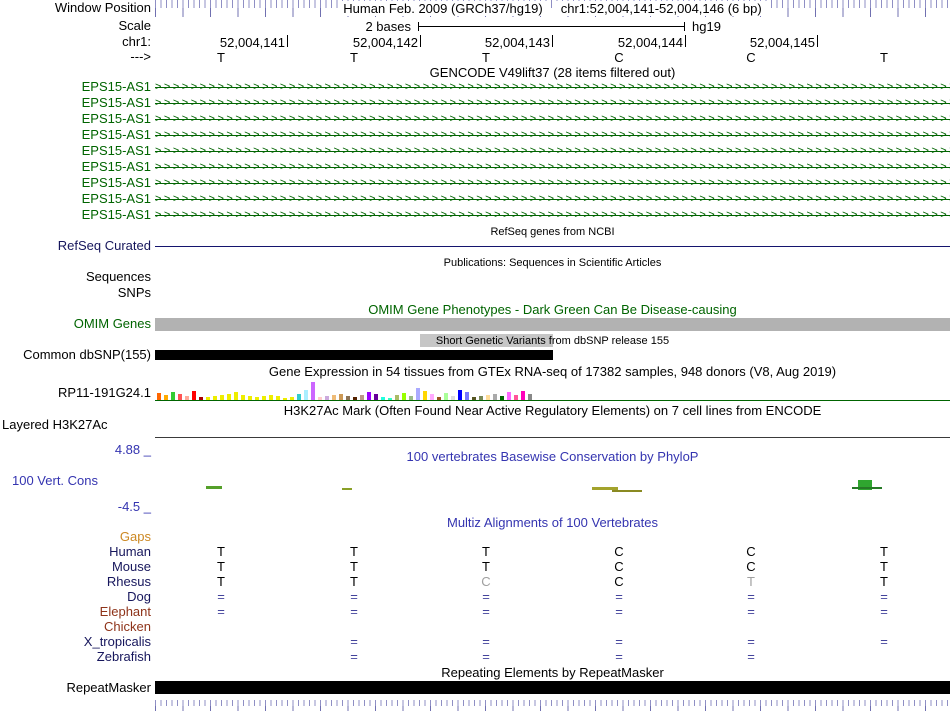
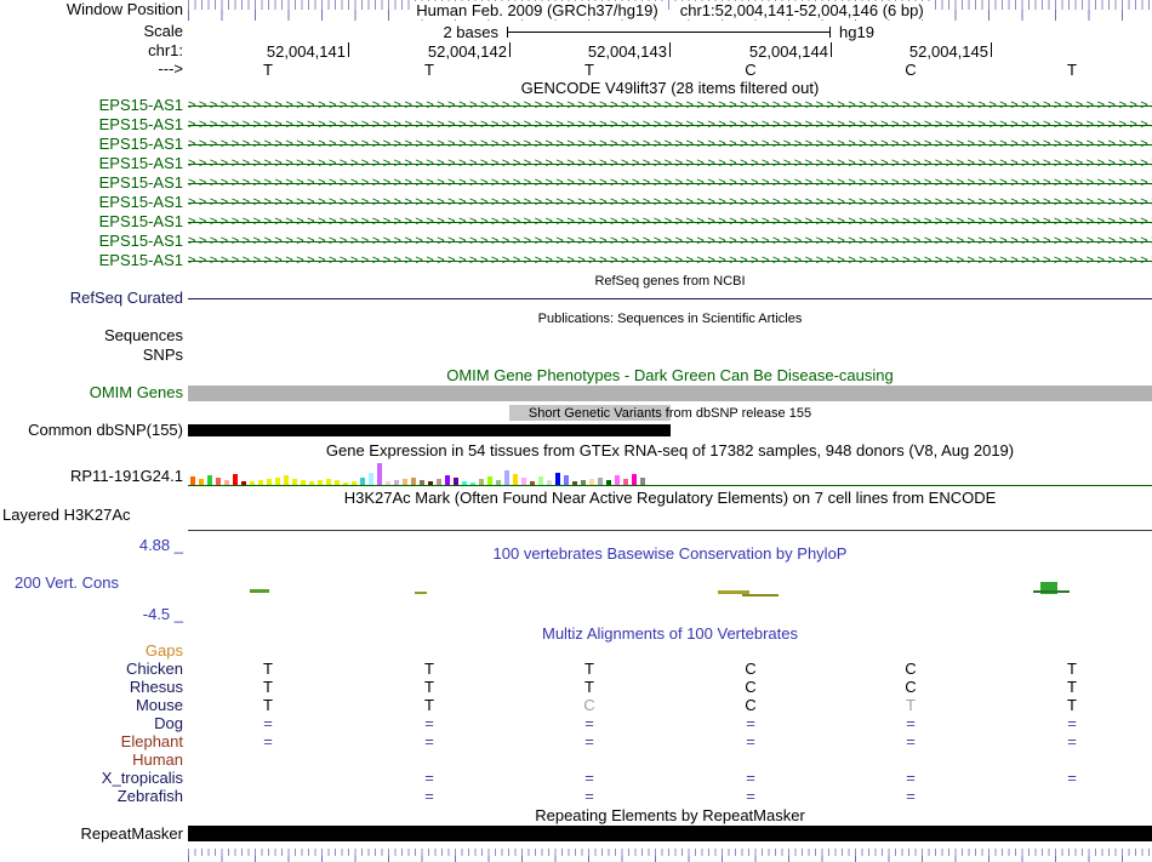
  Window Position
  Human Feb. 2009 (GRCh37/hg19) chr1:52,004,141-52,004,146 (6 bp)
  Scale
  2 bases
  hg19
  chr1:
  --->
  GENCODE V49lift37 (28 items filtered out)
  RefSeq genes from NCBI
  Publications: Sequences in Scientific Articles
  OMIM Gene Phenotypes - Dark Green Can Be Disease-causing
  Short Genetic Variants from dbSNP release 155
  Gene Expression in 54 tissues from GTEx RNA-seq of 17382 samples, 948 donors (V8, Aug 2019)
  H3K27Ac Mark (Often Found Near Active Regulatory Elements) on 7 cell lines from ENCODE
  100 vertebrates Basewise Conservation by PhyloP
  Multiz Alignments of 100 Vertebrates
  Repeating Elements by RepeatMasker
  RefSeq Curated
  Sequences
  SNPs
  OMIM Genes
  Common dbSNP(155)
  RP11-191G24.1
  Layered H3K27Ac
  4.88 _
- 100 Vert. Cons
+ 200 Vert. Cons
  -4.5 _
  RepeatMasker
  52,004,141
  52,004,142
  52,004,143
  52,004,144
  52,004,145
  T
  T
  T
  C
  C
  T
  EPS15-AS1
  EPS15-AS1
  EPS15-AS1
  EPS15-AS1
  EPS15-AS1
  EPS15-AS1
  EPS15-AS1
  EPS15-AS1
  EPS15-AS1
  Gaps
- Human
+ Chicken
  T
  T
  T
  C
  C
  T
- Mouse
+ Rhesus
  T
  T
  T
  C
  C
  T
- Rhesus
+ Mouse
  T
  T
  C
  C
  T
  T
  Dog
  =
  =
  =
  =
  =
  =
  Elephant
  =
  =
  =
  =
  =
  =
- Chicken
+ Human
  X_tropicalis
  =
  =
  =
  =
  =
  Zebrafish
  =
  =
  =
  =
